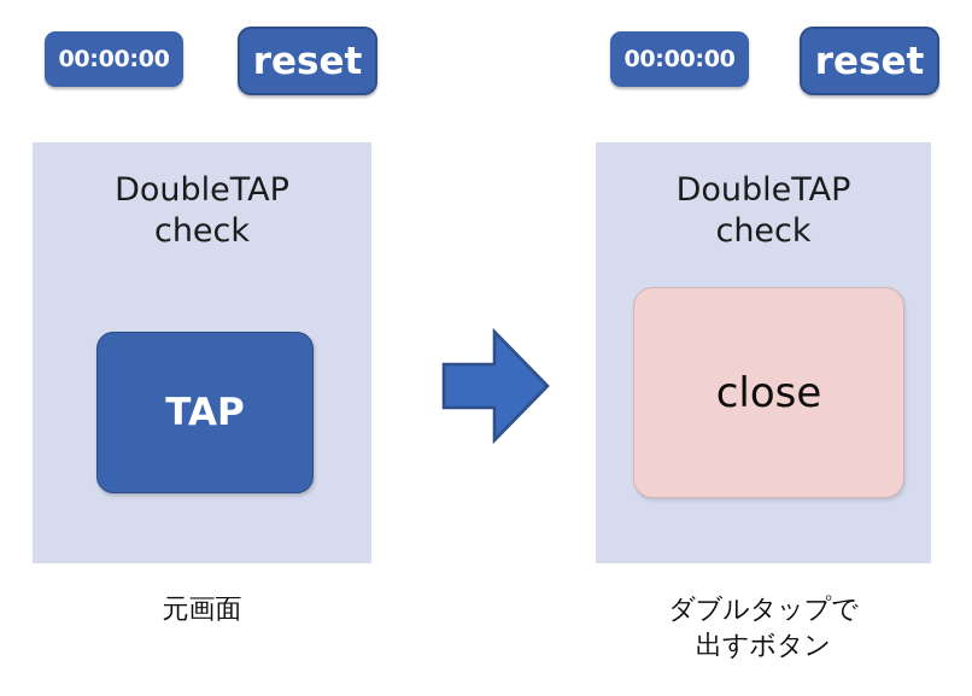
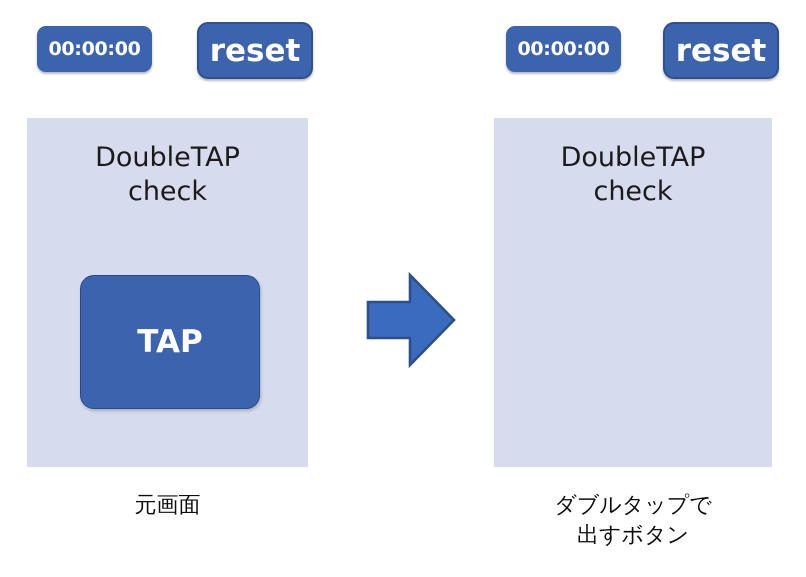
  00:00:00
  reset
  DoubleTAP
  check
  TAP
  元画面
  00:00:00
  reset
  DoubleTAP
  check
- close
  ダブルタップで
  出すボタン
